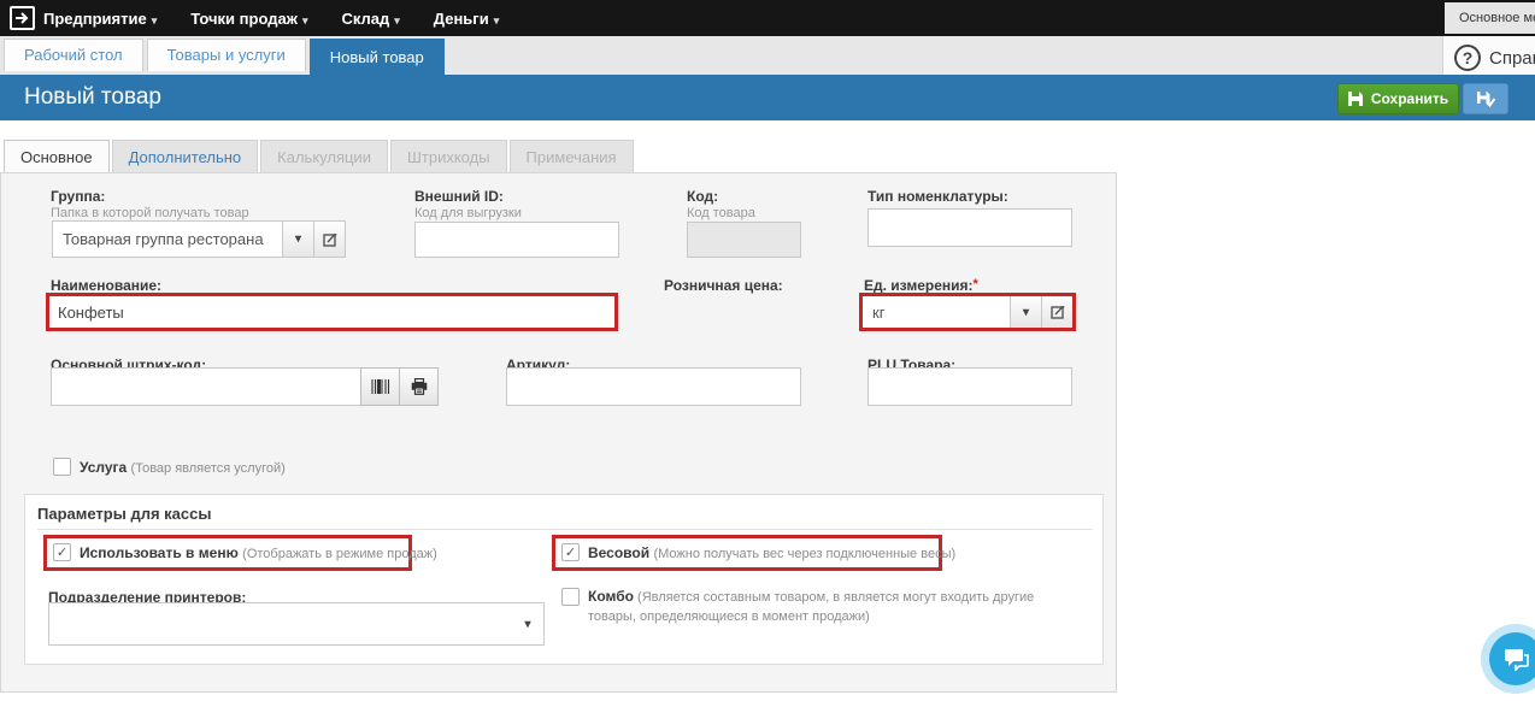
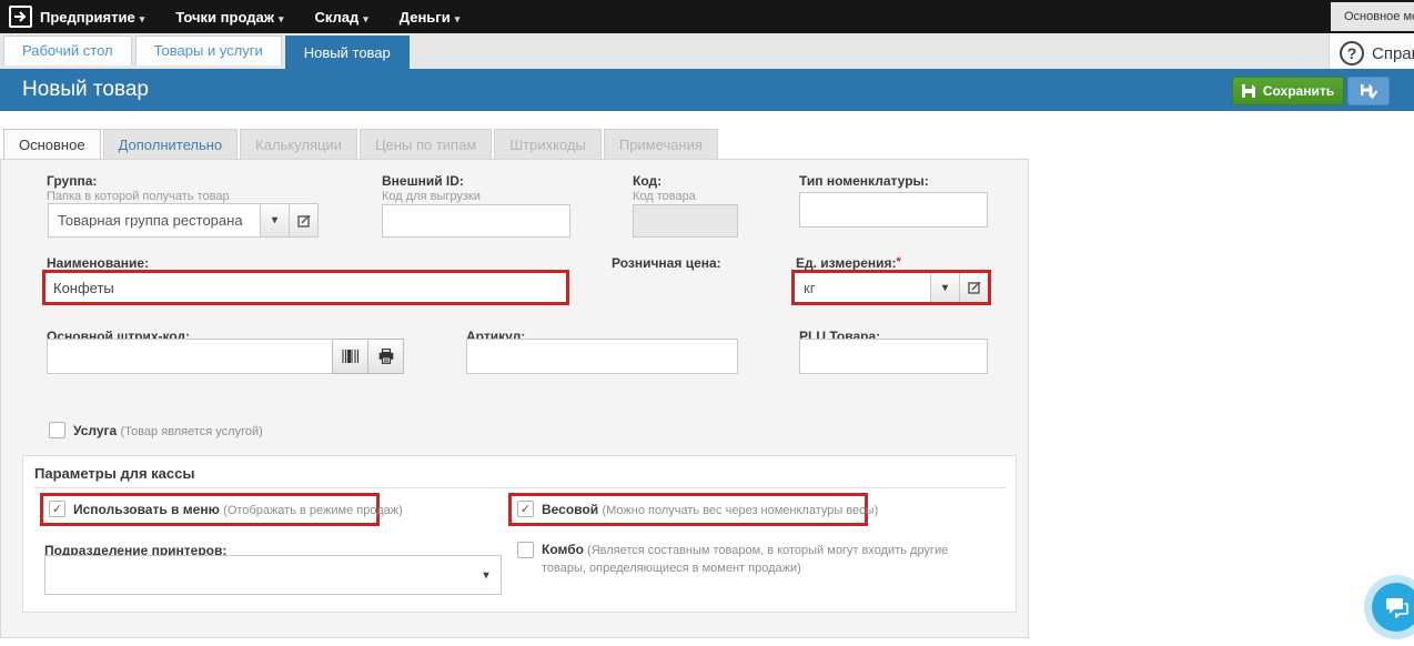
  Предприятие ▾
  Точки продаж ▾
  Склад ▾
  Деньги ▾
  Основное м
  Рабочий стол
  Товары и услуги
  Новый товар
  ?
  Новый товар
  Сохранить
  Основное
  Дополнительно
  Калькуляции
+ Цены по типам
  Штрихкоды
  Примечания
  Группа:
  Папка в которой получать товар
  Товарная группа ресторана
  ▾
  Внешний ID:
  Код для выгрузки
  Код:
  Код товара
  Тип номенклатуры:
  Наименование:
  Конфеты
  Розничная цена:
  Ед. измерения:*
  кг
  ▾
  Основной штрих-код:
  Артикул:
  PLU Товара:
  Услуга (Товар является услугой)
  Параметры для кассы
  ✓
  Использовать в меню (Отображать в режиме продаж)
  ✓
- Весовой (Можно получать вес через подключенные весы)
+ Весовой (Можно получать вес через номенклатуры весы)
  Подразделение принтеров:
  ▾
- Комбо (Является составным товаром, в является могут входить другие товары, определяющиеся в момент продажи)
+ Комбо (Является составным товаром, в который могут входить другие товары, определяющиеся в момент продажи)
